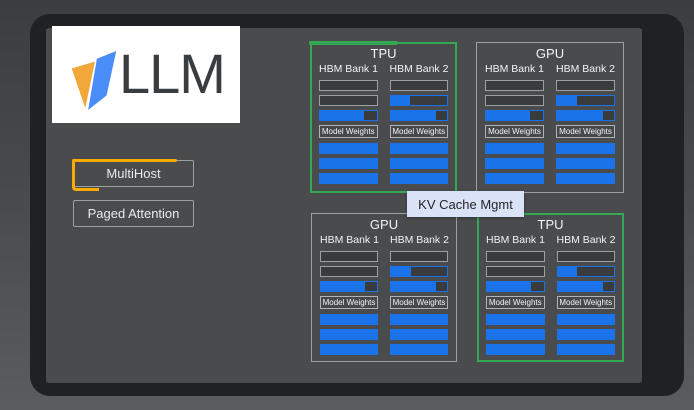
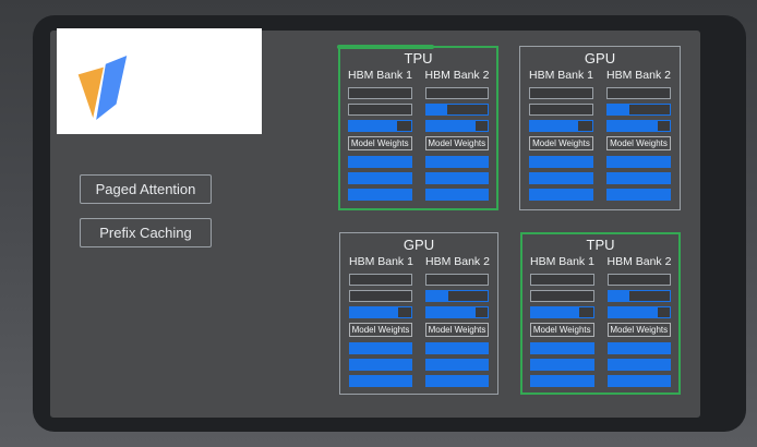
- LLM
- MultiHost
  Paged Attention
+ Prefix Caching
  TPU
  HBM Bank 1
  Model Weights
  HBM Bank 2
  Model Weights
  GPU
  HBM Bank 1
  Model Weights
  HBM Bank 2
  Model Weights
  GPU
  HBM Bank 1
  Model Weights
  HBM Bank 2
  Model Weights
  TPU
  HBM Bank 1
  Model Weights
  HBM Bank 2
  Model Weights
- KV Cache Mgmt
